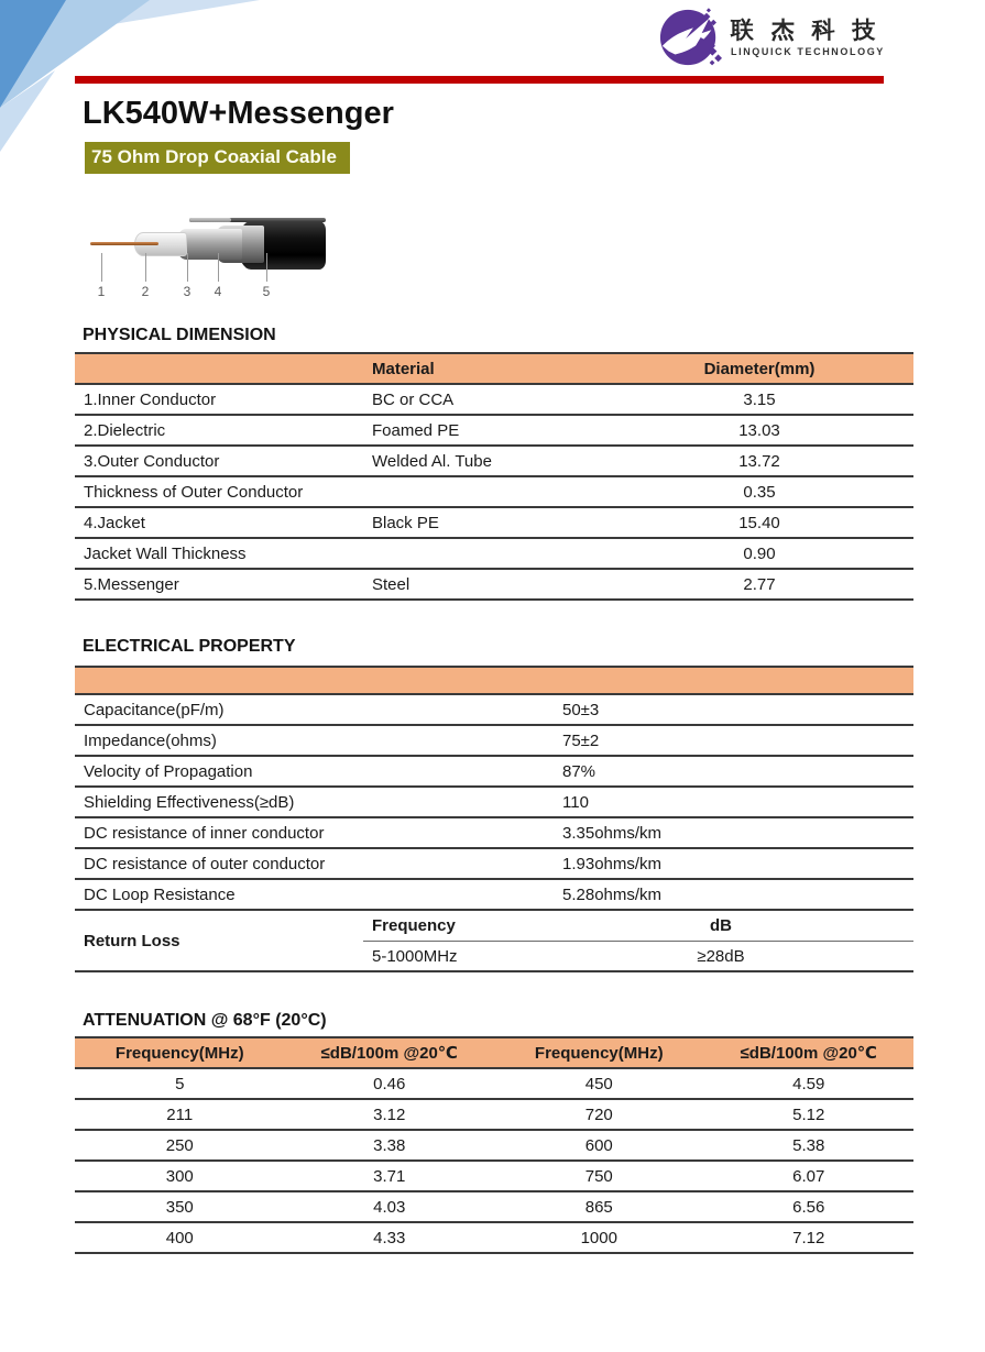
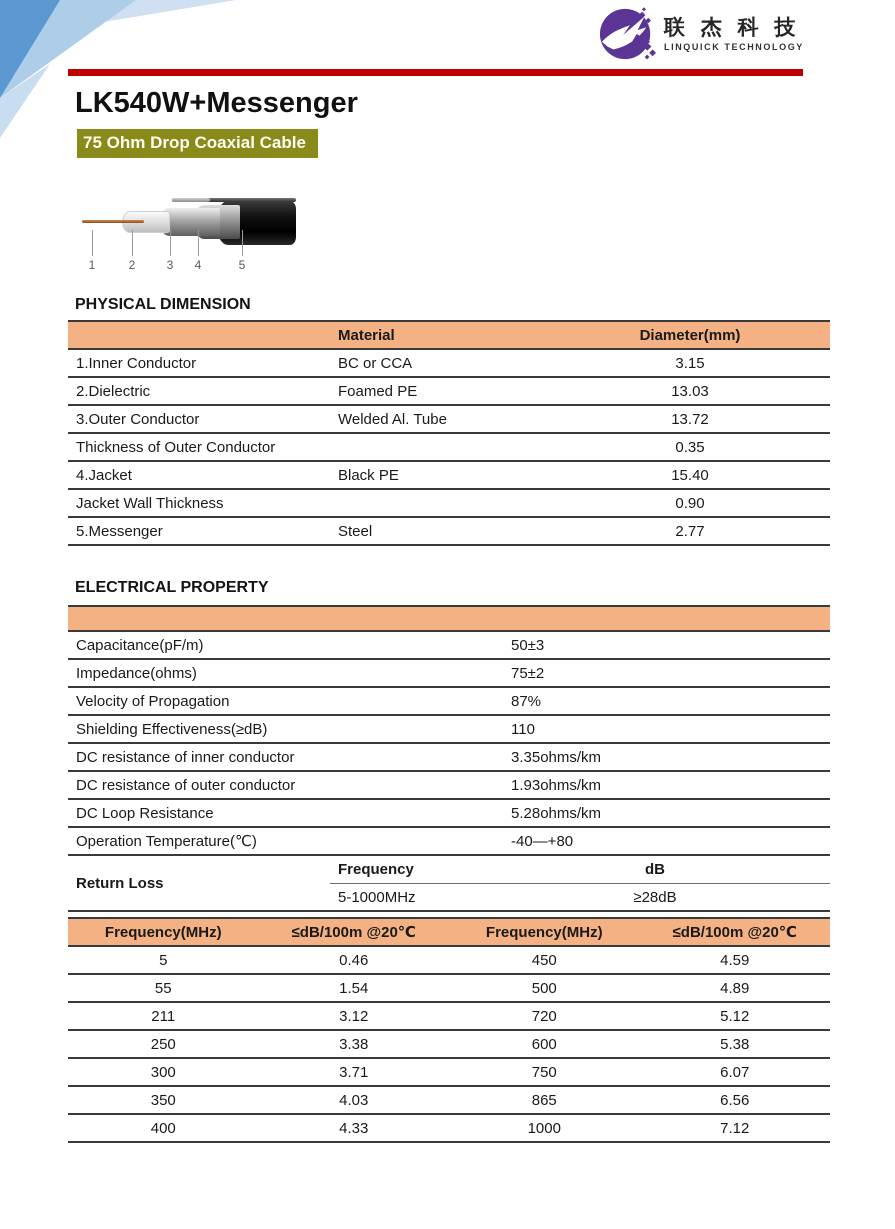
  联 杰 科 技
  LINQUICK TECHNOLOGY
  LK540W+Messenger
  75 Ohm Drop Coaxial Cable
  1
  2
  3
  4
  5
  PHYSICAL DIMENSION
  Material
  Diameter(mm)
  1.Inner Conductor
  BC or CCA
  3.15
  2.Dielectric
  Foamed PE
  13.03
  3.Outer Conductor
  Welded Al. Tube
  13.72
  Thickness of Outer Conductor
  0.35
  4.Jacket
  Black PE
  15.40
  Jacket Wall Thickness
  0.90
  5.Messenger
  Steel
  2.77
  ELECTRICAL PROPERTY
  Capacitance(pF/m)
  50±3
  Impedance(ohms)
  75±2
  Velocity of Propagation
  87%
  Shielding Effectiveness(≥dB)
  110
  DC resistance of inner conductor
  3.35ohms/km
  DC resistance of outer conductor
  1.93ohms/km
  DC Loop Resistance
  5.28ohms/km
+ Operation Temperature(℃)
+ -40—+80
  Return Loss
  Frequency
  dB
  5-1000MHz
  ≥28dB
- ATTENUATION @ 68°F (20°C)
  Frequency(MHz)
  ≤dB/100m @20℃
  Frequency(MHz)
  ≤dB/100m @20℃
  5
  0.46
  450
  4.59
+ 55
+ 1.54
+ 500
+ 4.89
  211
  3.12
  720
  5.12
  250
  3.38
  600
  5.38
  300
  3.71
  750
  6.07
  350
  4.03
  865
  6.56
  400
  4.33
  1000
  7.12
